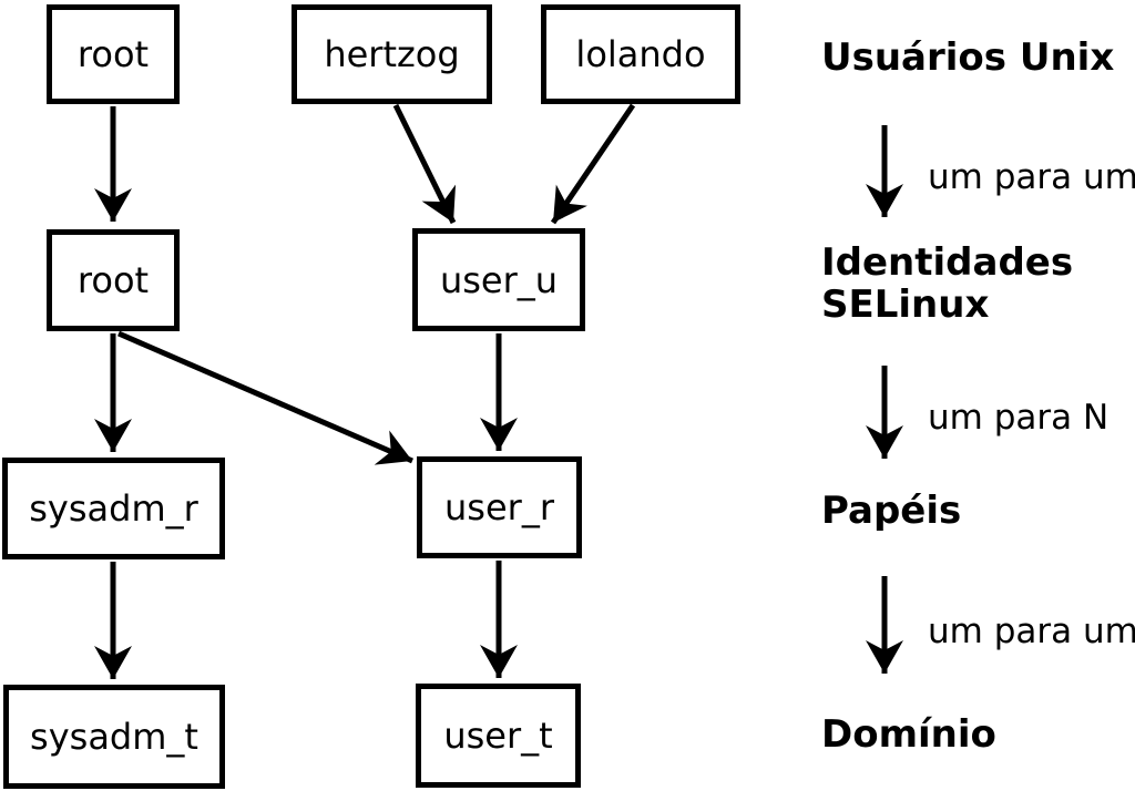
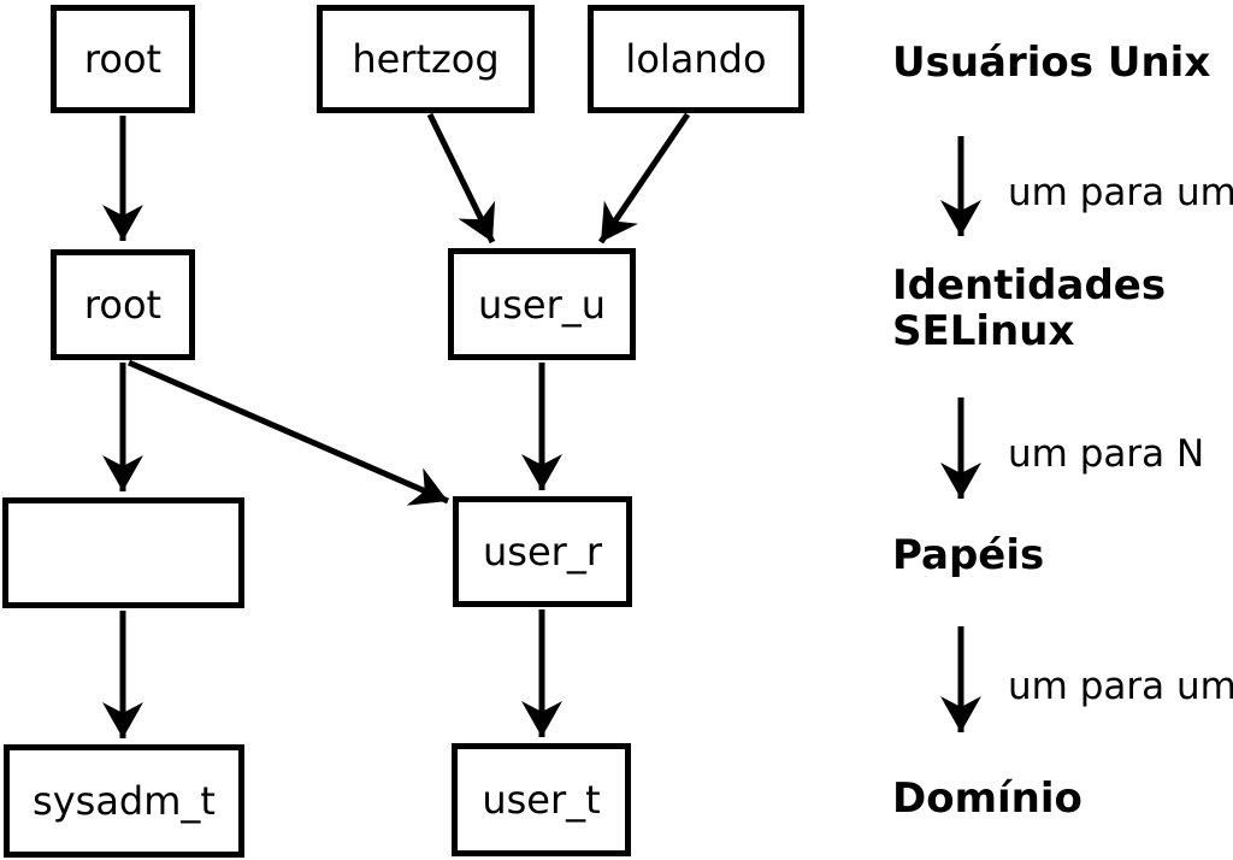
  root
  hertzog
  lolando
  root
  user_u
- sysadm_r
  user_r
  sysadm_t
  user_t
  Usuários Unix
  um para um
  Identidades
  SELinux
  um para N
  Papéis
  um para um
  Domínio
